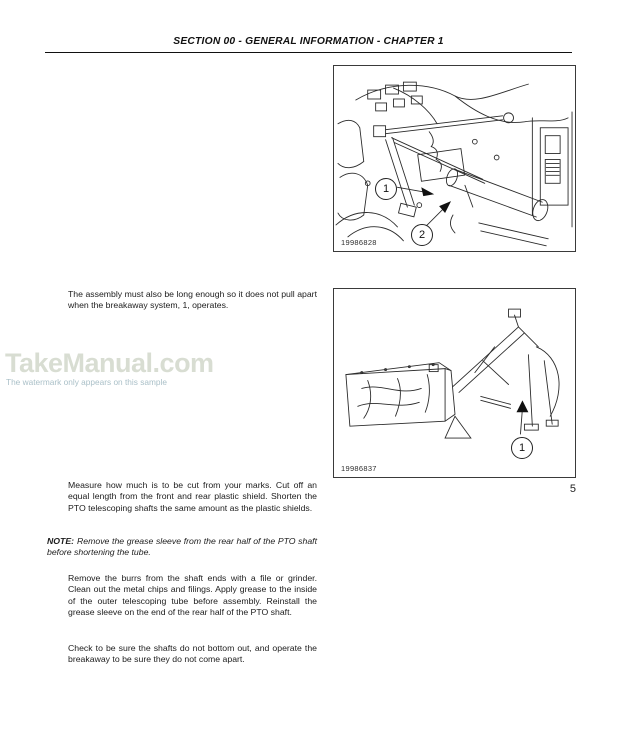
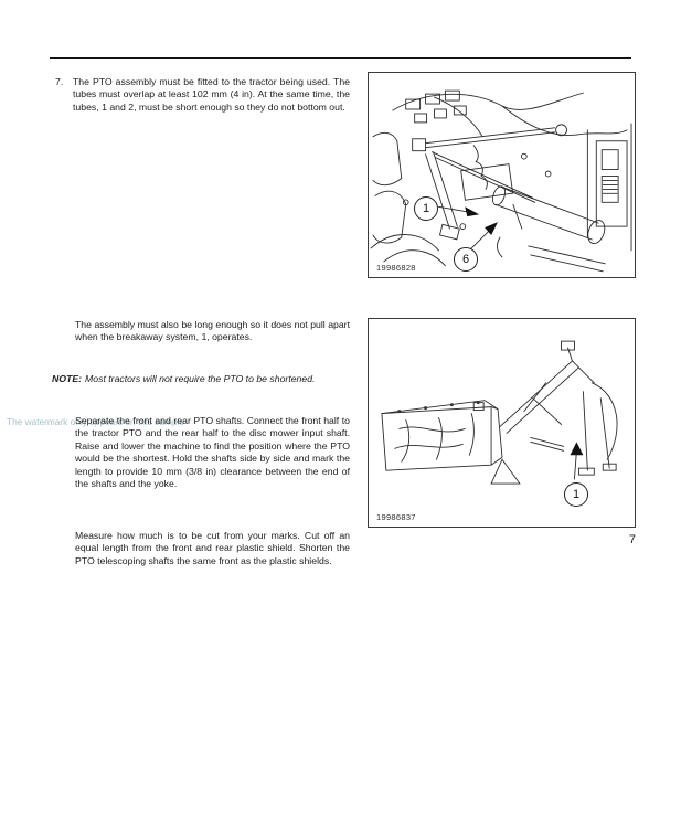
- SECTION 00 - GENERAL INFORMATION - CHAPTER 1
- TakeManual.com
  The watermark only appears on this sample
+ 7.
+ The PTO assembly must be fitted to the tractor being used. The tubes must overlap at least 102 mm (4 in). At the same time, the tubes, 1 and 2, must be short enough so they do not bottom out.
  The assembly must also be long enough so it does not pull apart when the breakaway system, 1, operates.
+ NOTE: Most tractors will not require the PTO to be shortened.
+ Separate the front and rear PTO shafts. Connect the front half to the tractor PTO and the rear half to the disc mower input shaft. Raise and lower the machine to find the position where the PTO would be the shortest. Hold the shafts side by side and mark the length to provide 10 mm (3/8 in) clearance between the end of the shafts and the yoke.
- Measure how much is to be cut from your marks. Cut off an equal length from the front and rear plastic shield. Shorten the PTO telescoping shafts the same amount as the plastic shields.
+ Measure how much is to be cut from your marks. Cut off an equal length from the front and rear plastic shield. Shorten the PTO telescoping shafts the same front as the plastic shields.
- NOTE: Remove the grease sleeve from the rear half of the PTO shaft before shortening the tube.
- Remove the burrs from the shaft ends with a file or grinder. Clean out the metal chips and filings. Apply grease to the inside of the outer telescoping tube before assembly. Reinstall the grease sleeve on the end of the rear half of the PTO shaft.
- Check to be sure the shafts do not bottom out, and operate the breakaway to be sure they do not come apart.
  1
- 2
+ 6
  19986828
  1
  19986837
- 5
+ 7
